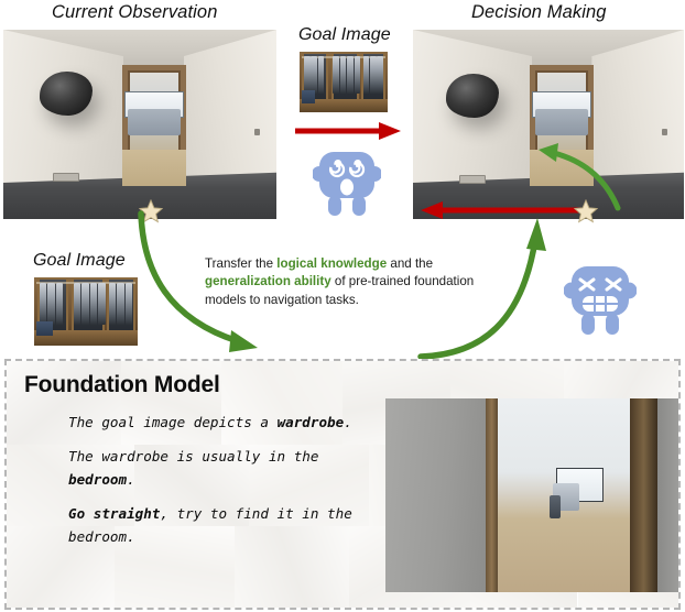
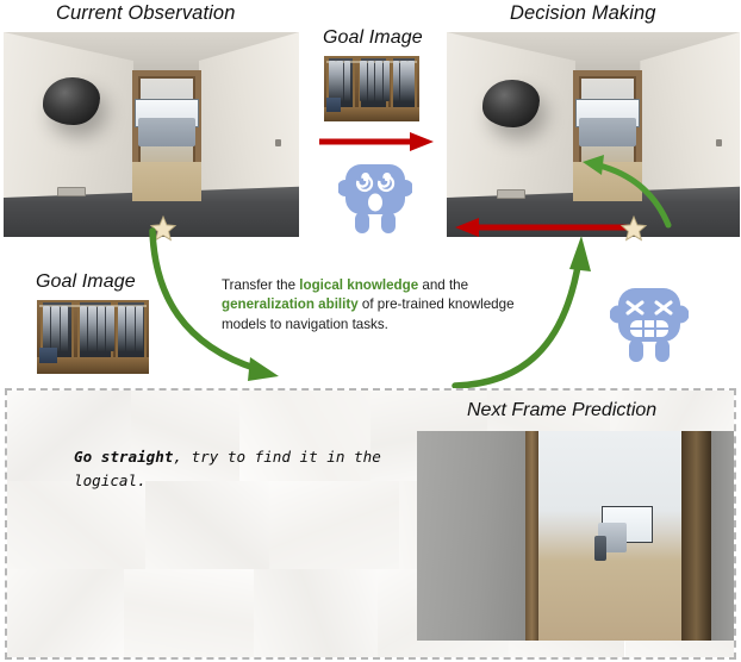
  Current Observation
  Goal Image
  Decision Making
  Goal Image
- Transfer the logical knowledge and the generalization ability of pre-trained foundation models to navigation tasks.
+ Transfer the logical knowledge and the generalization ability of pre-trained knowledge models to navigation tasks.
- Foundation Model
- The goal image depicts a wardrobe.
- The wardrobe is usually in the bedroom.
- Go straight, try to find it in the bedroom.
+ Go straight, try to find it in the logical.
+ Next Frame Prediction
